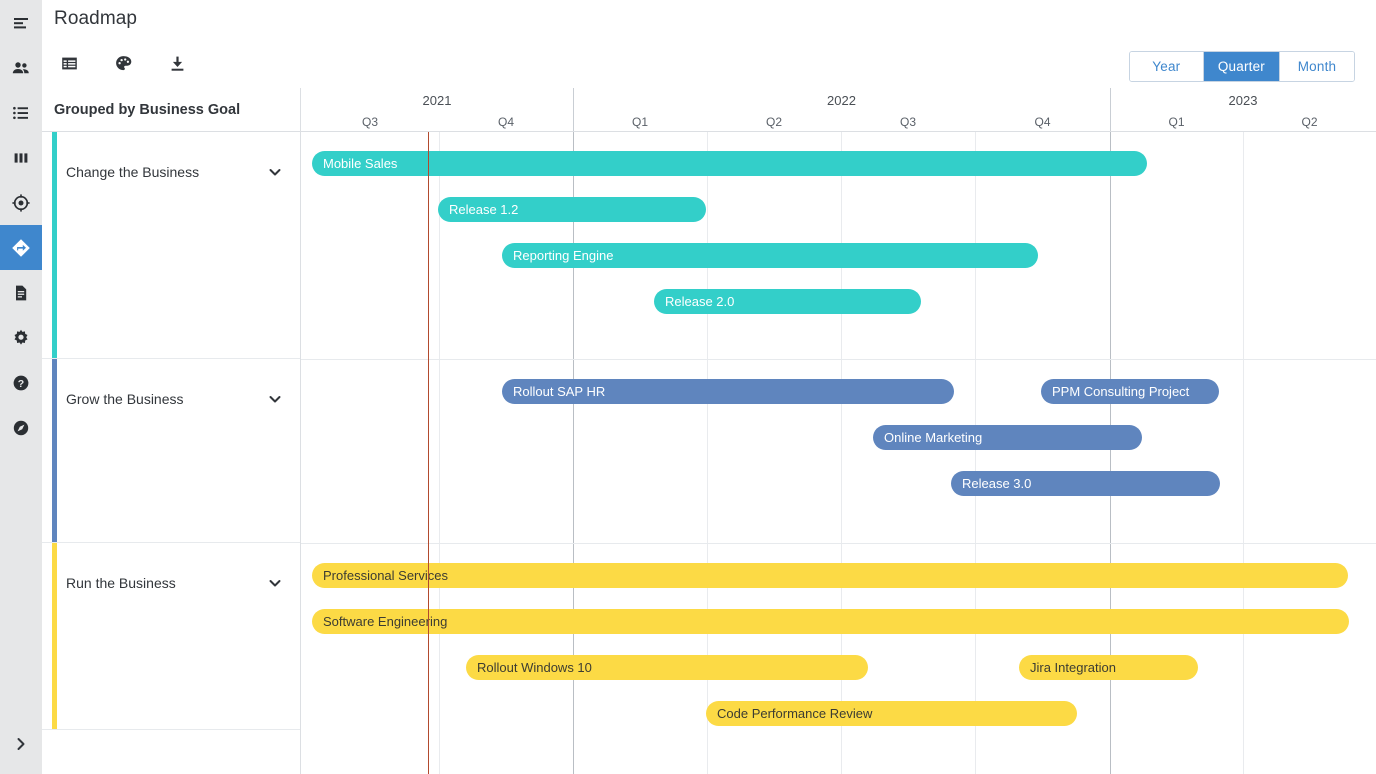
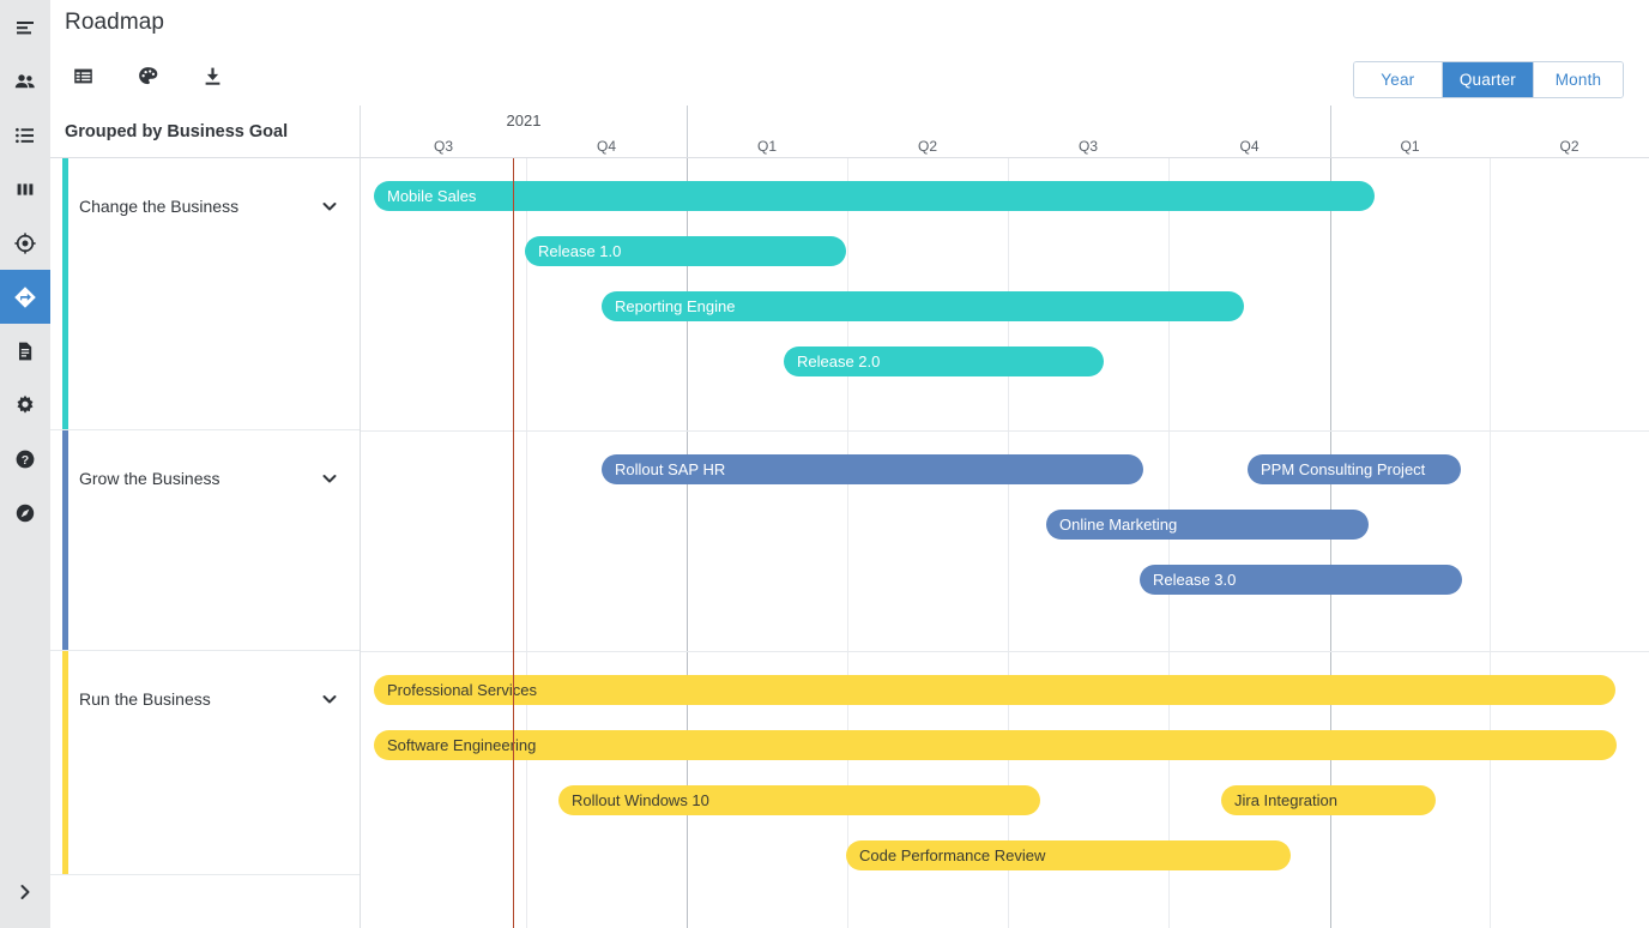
  ?
  Roadmap
  Year
  Quarter
  Month
  Grouped by Business Goal
  Change the Business
  Grow the Business
  Run the Business
  2021
- 2022
- 2023
  Q3
  Q4
  Q1
  Q2
  Q3
  Q4
  Q1
  Q2
  Mobile Sales
- Release 1.2
+ Release 1.0
  Reporting Engine
  Release 2.0
  Rollout SAP HR
  PPM Consulting Project
  Online Marketing
  Release 3.0
  Professional Services
  Software Engineeing
  Rollout Windows 10
  Jira Integration
  Code Performance Review
